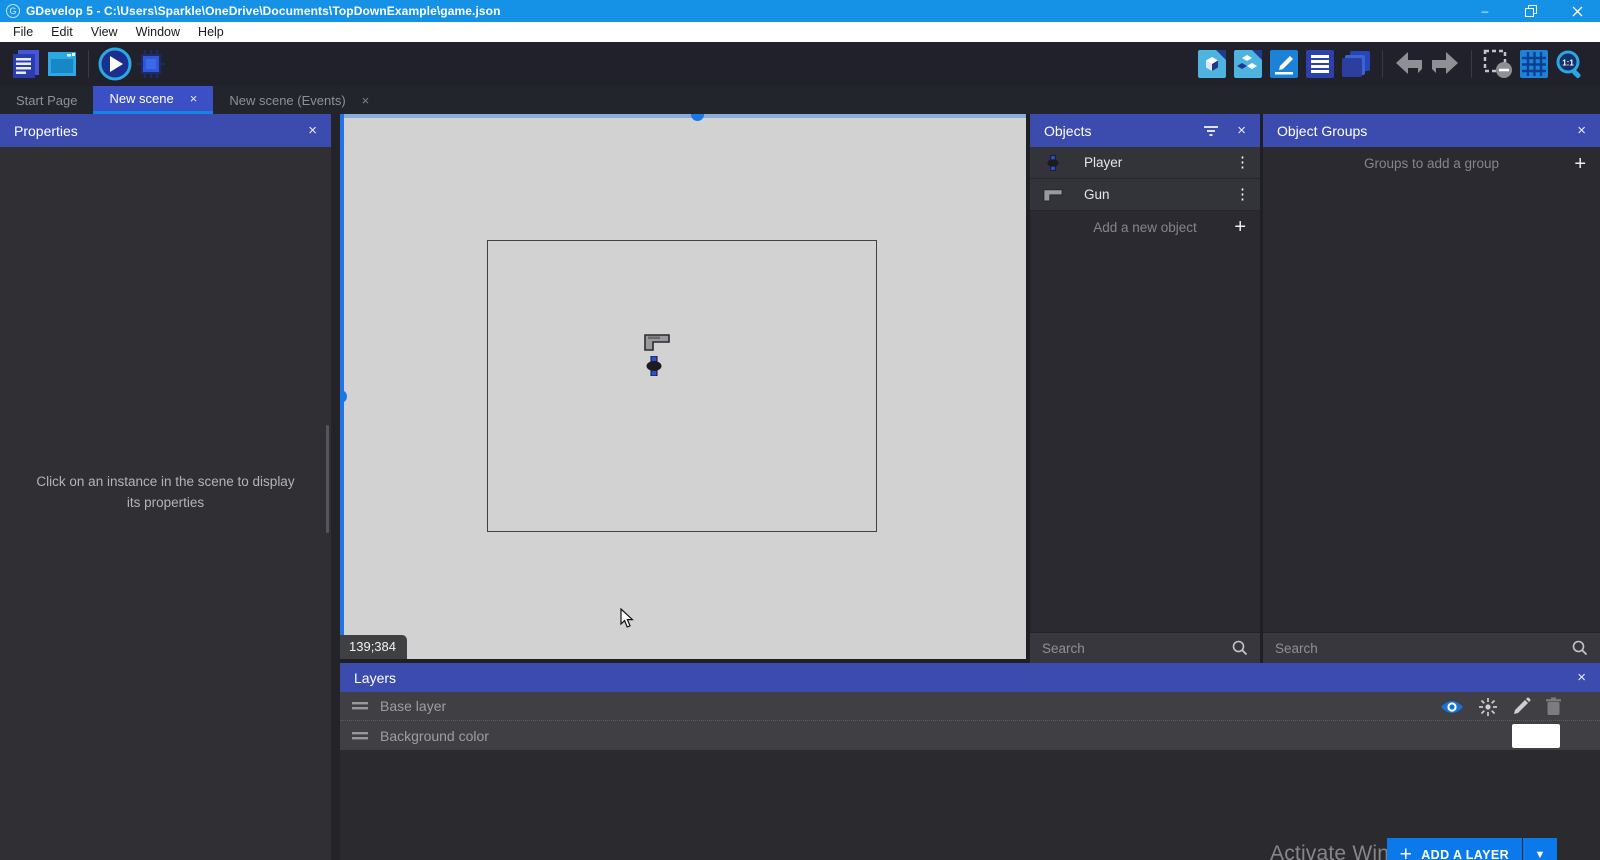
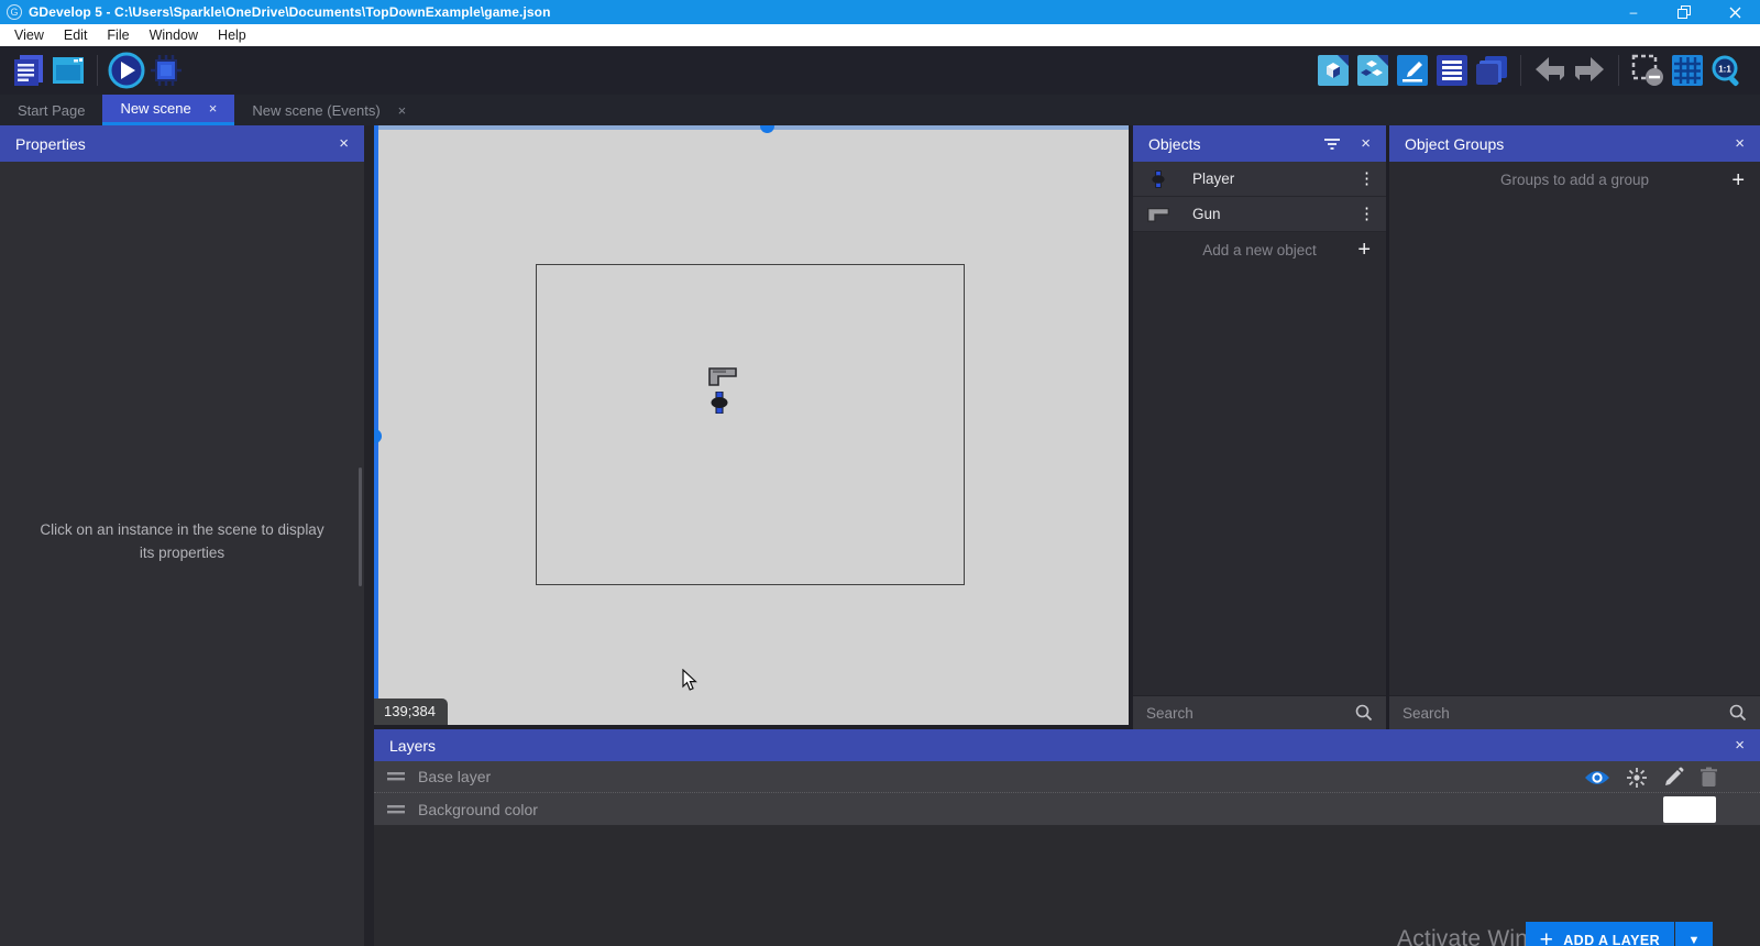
  G
  GDevelop 5 - C:\Users\Sparkle\OneDrive\Documents\TopDownExample\game.json
  –
- File
+ View
  Edit
- View
+ File
  Window
  Help
  1:1
  Start Page
  New scene
  ×
  New scene (Events)
  ×
  Properties
  ×
  Click on an instance in the scene to display its properties
  139;384
  Objects
  ×
  Player
  ⋮
  Gun
  ⋮
  Add a new object
  +
  Search
  Object Groups
  ×
  Groups to add a group
  +
  Search
  Layers
  ×
  Base layer
  Background color
  Activate Win
  +
  ADD A LAYER
  ▼
